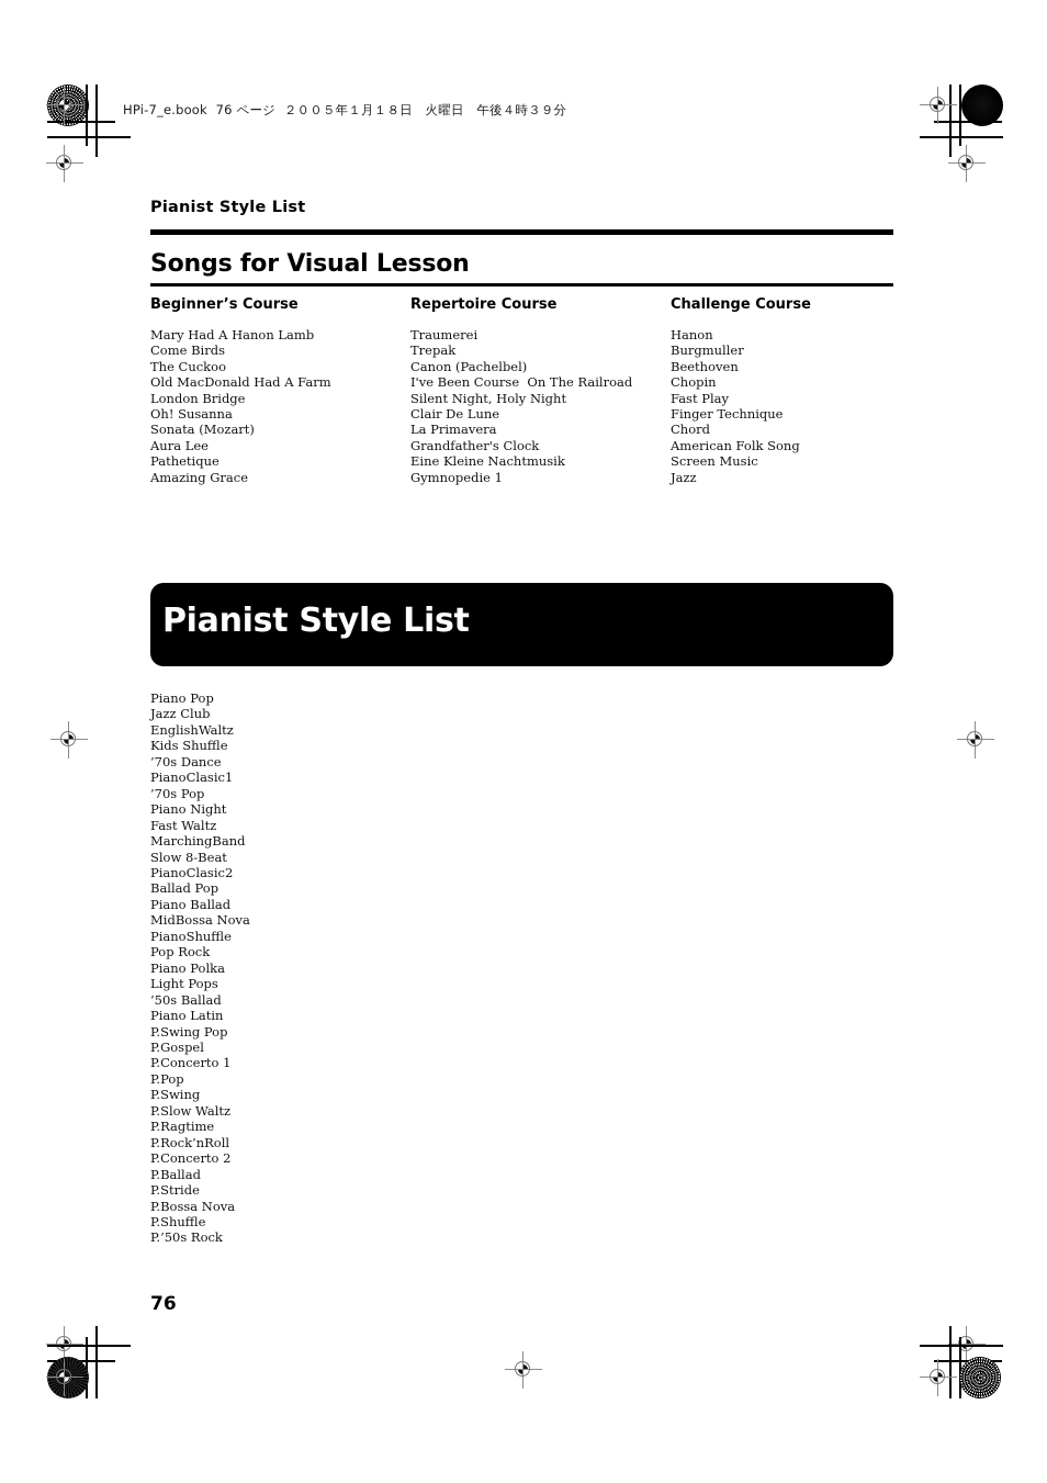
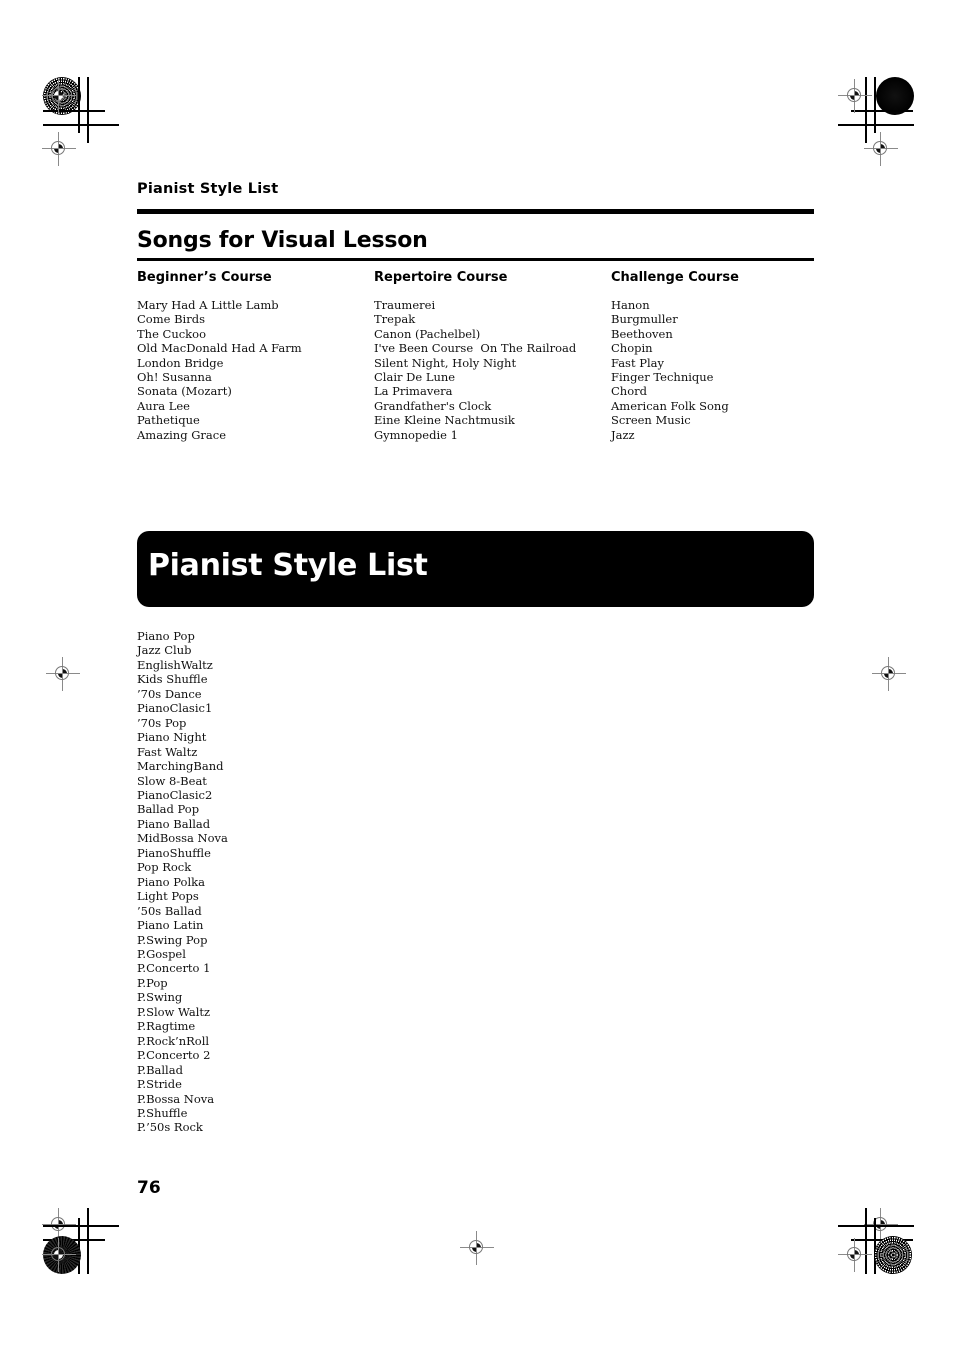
- HPi-7_e.book 76 ページ ２００５年１月１８日 火曜日 午後４時３９分
  Pianist Style List
  Songs for Visual Lesson
  Beginner’s Course
- Mary Had A Hanon Lamb
+ Mary Had A Little Lamb
  Come Birds
  The Cuckoo
  Old MacDonald Had A Farm
  London Bridge
  Oh! Susanna
  Sonata (Mozart)
  Aura Lee
  Pathetique
  Amazing Grace
  Repertoire Course
  Traumerei
  Trepak
  Canon (Pachelbel)
  I've Been Course On The Railroad
  Silent Night, Holy Night
  Clair De Lune
  La Primavera
  Grandfather's Clock
  Eine Kleine Nachtmusik
  Gymnopedie 1
  Challenge Course
  Hanon
  Burgmuller
  Beethoven
  Chopin
  Fast Play
  Finger Technique
  Chord
  American Folk Song
  Screen Music
  Jazz
  Pianist Style List
  Piano Pop
  Jazz Club
  EnglishWaltz
  Kids Shuffle
  ’70s Dance
  PianoClasic1
  ’70s Pop
  Piano Night
  Fast Waltz
  MarchingBand
  Slow 8-Beat
  PianoClasic2
  Ballad Pop
  Piano Ballad
  MidBossa Nova
  PianoShuffle
  Pop Rock
  Piano Polka
  Light Pops
  ’50s Ballad
  Piano Latin
  P.Swing Pop
  P.Gospel
  P.Concerto 1
  P.Pop
  P.Swing
  P.Slow Waltz
  P.Ragtime
  P.Rock’nRoll
  P.Concerto 2
  P.Ballad
  P.Stride
  P.Bossa Nova
  P.Shuffle
  P.’50s Rock
  76
